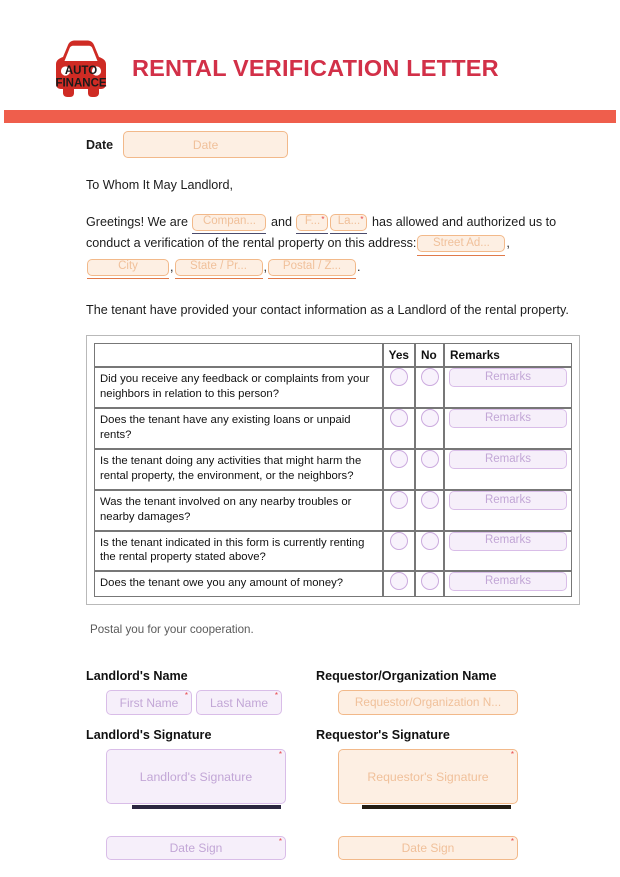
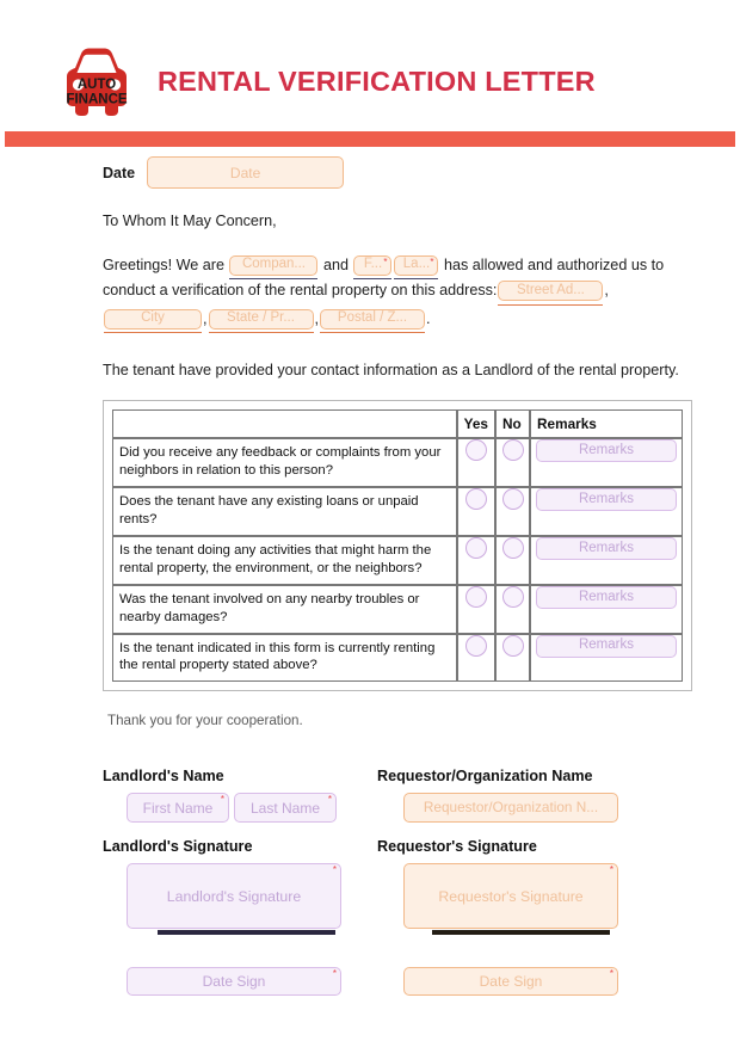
  AUTO
  FINANCE
  RENTAL VERIFICATION LETTER
  Date
  Date
- To Whom It May Landlord,
+ To Whom It May Concern,
  Greetings! We are Compan... and
  F...
  *
  La...
  *
  has allowed and authorized us to conduct a verification of the rental property on this address: Street Ad... ,
  City , State / Pr... , Postal / Z... .
  The tenant have provided your contact information as a Landlord of the rental property.
  	Yes	No	Remarks
  Did you receive any feedback or complaints from your neighbors in relation to this person?			Remarks
  Does the tenant have any existing loans or unpaid rents?			Remarks
  Is the tenant doing any activities that might harm the rental property, the environment, or the neighbors?			Remarks
  Was the tenant involved on any nearby troubles or nearby damages?			Remarks
  Is the tenant indicated in this form is currently renting the rental property stated above?			Remarks
- Does the tenant owe you any amount of money?			Remarks
- Postal you for your cooperation.
+ Thank you for your cooperation.
  Landlord's Name
  First Name
  *
  Last Name
  *
  Landlord's Signature
  Landlord's Signature
  *
  Date Sign
  *
  Requestor/Organization Name
  Requestor/Organization N...
  Requestor's Signature
  Requestor's Signature
  *
  Date Sign
  *
